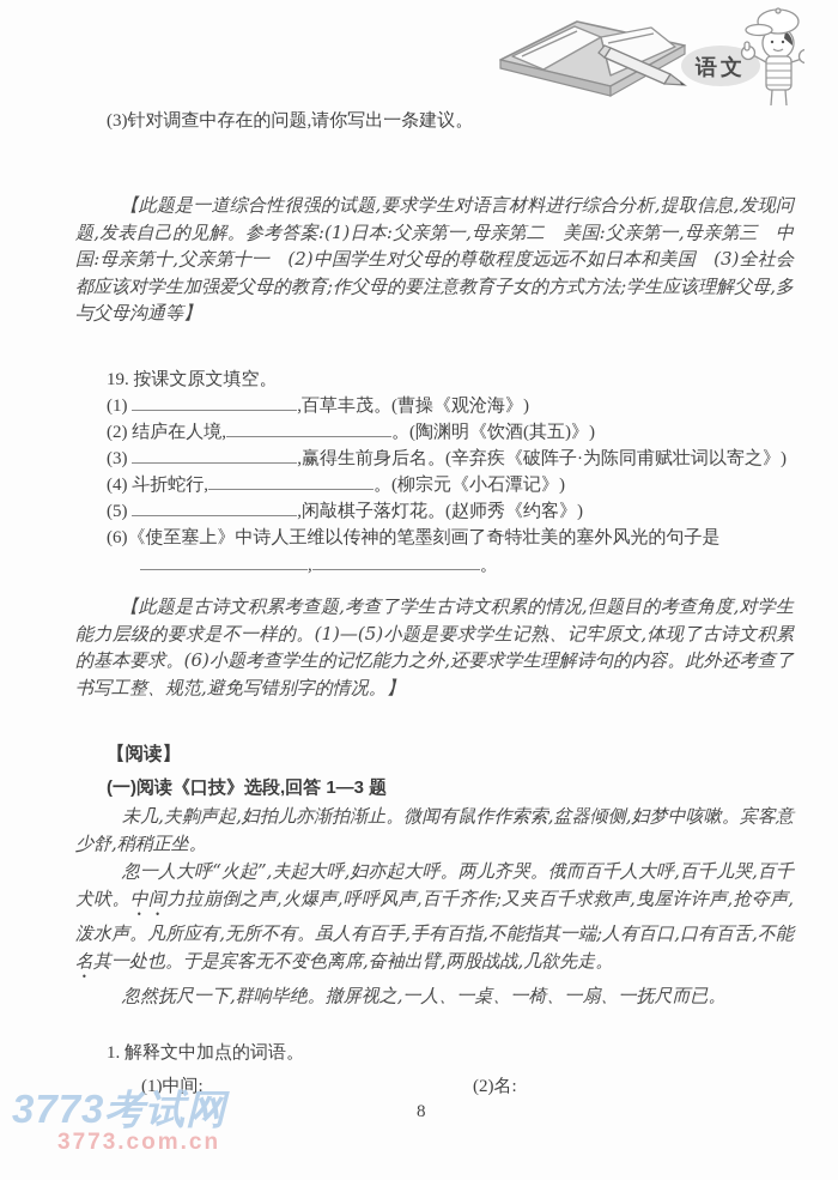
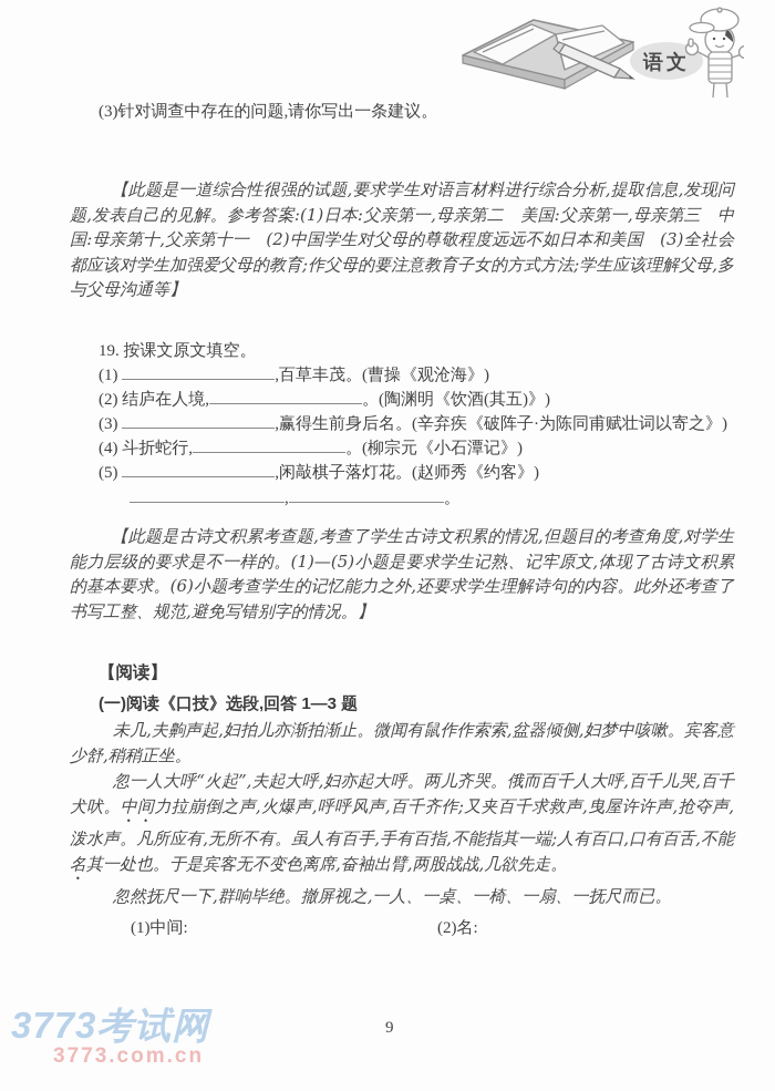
  语文
  (3)针对调查中存在的问题,请你写出一条建议。
  【此题是一道综合性很强的试题,要求学生对语言材料进行综合分析,提取信息,发现问题,发表自己的见解。参考答案:(1)日本:父亲第一,母亲第二 美国:父亲第一,母亲第三 中国:母亲第十,父亲第十一 (2)中国学生对父母的尊敬程度远远不如日本和美国 (3)全社会都应该对学生加强爱父母的教育;作父母的要注意教育子女的方式方法;学生应该理解父母,多与父母沟通等】
  19. 按课文原文填空。
  (1) ,百草丰茂。(曹操《观沧海》)
  (2) 结庐在人境, 。(陶渊明《饮酒(其五)》)
  (3) ,赢得生前身后名。(辛弃疾《破阵子·为陈同甫赋壮词以寄之》)
  (4) 斗折蛇行, 。(柳宗元《小石潭记》)
  (5) ,闲敲棋子落灯花。(赵师秀《约客》)
- (6)《使至塞上》中诗人王维以传神的笔墨刻画了奇特壮美的塞外风光的句子是
  , 。
  【此题是古诗文积累考查题,考查了学生古诗文积累的情况,但题目的考查角度,对学生能力层级的要求是不一样的。(1)—(5)小题是要求学生记熟、记牢原文,体现了古诗文积累的基本要求。(6)小题考查学生的记忆能力之外,还要求学生理解诗句的内容。此外还考查了书写工整、规范,避免写错别字的情况。】
  【阅读】
  (一)阅读《口技》选段,回答 1—3 题
  未几,夫齁声起,妇拍儿亦渐拍渐止。微闻有鼠作作索索,盆器倾侧,妇梦中咳嗽。宾客意少舒,稍稍正坐。
  忽一人大呼“火起”,夫起大呼,妇亦起大呼。两儿齐哭。俄而百千人大呼,百千儿哭,百千犬吠。中间力拉崩倒之声,火爆声,呼呼风声,百千齐作;又夹百千求救声,曳屋许许声,抢夺声,泼水声。凡所应有,无所不有。虽人有百手,手有百指,不能指其一端;人有百口,口有百舌,不能名其一处也。于是宾客无不变色离席,奋袖出臂,两股战战,几欲先走。
  忽然抚尺一下,群响毕绝。撤屏视之,一人、一桌、一椅、一扇、一抚尺而已。
- 1. 解释文中加点的词语。
  (1)中间: (2)名:
  3773考试网
  3773.com.cn
- 8
+ 9
